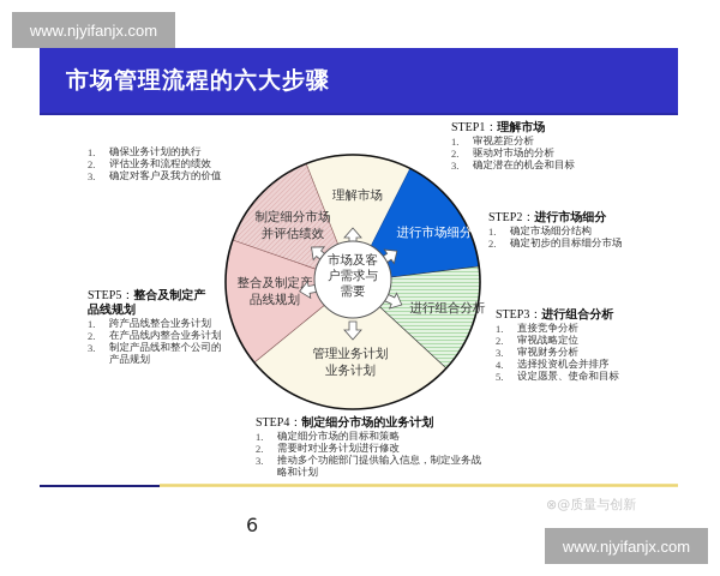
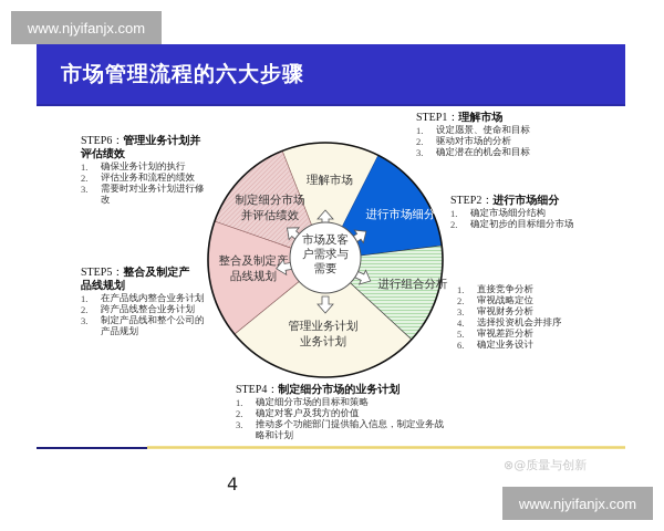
  www.njyifanjx.com
  市场管理流程的六大步骤
  理解市场
  进行市场细分
  进行组合分析
  管理业务计划
  业务计划
  整合及制定产
  品线规划
  制定细分市场
  并评估绩效
  市场及客
  户需求与
  需要
  STEP1：理解市场
  1.
- 审视差距分析
+ 设定愿景、使命和目标
  2.
  驱动对市场的分析
  3.
  确定潜在的机会和目标
  STEP2：进行市场细分
  1.
  确定市场细分结构
  2.
  确定初步的目标细分市场
- STEP3：进行组合分析
  1.
  直接竞争分析
  2.
  审视战略定位
  3.
  审视财务分析
  4.
  选择投资机会并排序
  5.
- 设定愿景、使命和目标
+ 审视差距分析
+ 6.
+ 确定业务设计
  STEP4：制定细分市场的业务计划
  1.
  确定细分市场的目标和策略
  2.
- 需要时对业务计划进行修改
+ 确定对客户及我方的价值
  3.
  推动多个功能部门提供输入信息，制定业务战略和计划
  STEP5：整合及制定产
  品线规划
  1.
- 跨产品线整合业务计划
+ 在产品线内整合业务计划
  2.
- 在产品线内整合业务计划
+ 跨产品线整合业务计划
  3.
  制定产品线和整个公司的产品规划
+ STEP6：管理业务计划并
+ 评估绩效
  1.
  确保业务计划的执行
  2.
  评估业务和流程的绩效
  3.
- 确定对客户及我方的价值
+ 需要时对业务计划进行修改
- 6
+ 4
  ⊗@质量与创新
  www.njyifanjx.com
